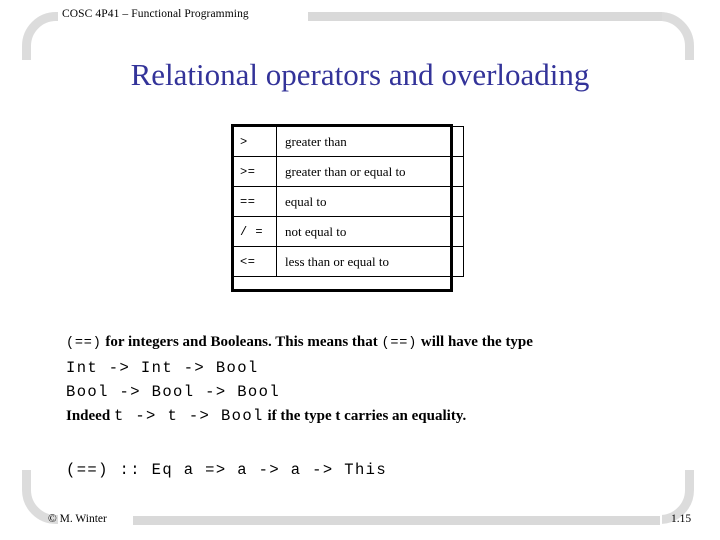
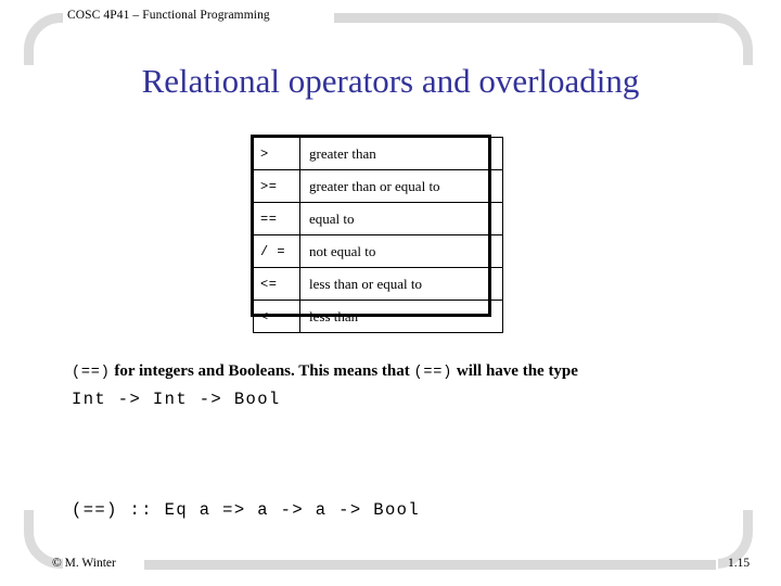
  COSC 4P41 – Functional Programming
  Relational operators and overloading
  >	greater than
  >=	greater than or equal to
  ==	equal to
  / =	not equal to
  <=	less than or equal to
+ <	less than
  (==) for integers and Booleans. This means that (==) will have the type
  Int -> Int -> Bool
- Bool -> Bool -> Bool
- Indeed t -> t -> Bool if the type t carries an equality.
- (==) :: Eq a => a -> a -> This
+ (==) :: Eq a => a -> a -> Bool
  © M. Winter
  1.15
